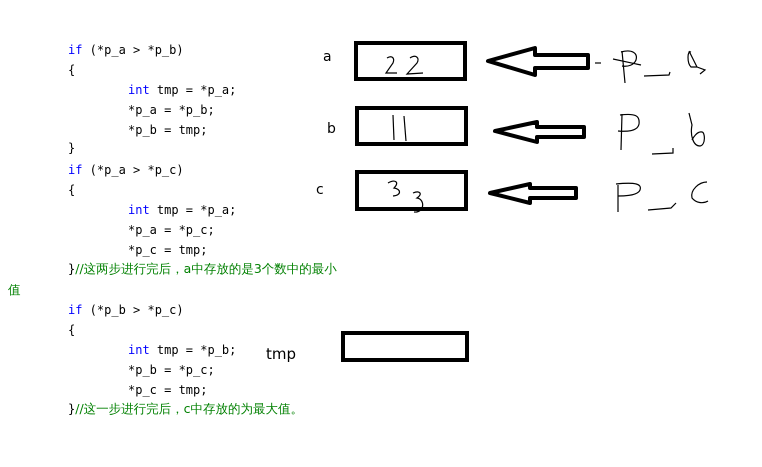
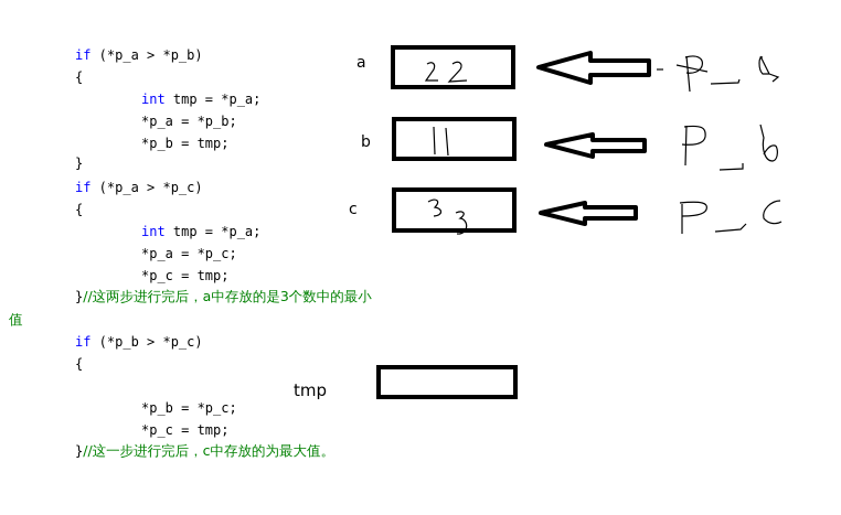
  if (*p_a > *p_b)
  {
  int tmp = *p_a;
  *p_a = *p_b;
  *p_b = tmp;
  }
  if (*p_a > *p_c)
  {
  int tmp = *p_a;
  *p_a = *p_c;
  *p_c = tmp;
  }//这两步进行完后，a中存放的是3个数中的最小
  值
  if (*p_b > *p_c)
  {
- int tmp = *p_b;
  *p_b = *p_c;
  *p_c = tmp;
  }//这一步进行完后，c中存放的为最大值。
  a
  b
  c
  tmp
